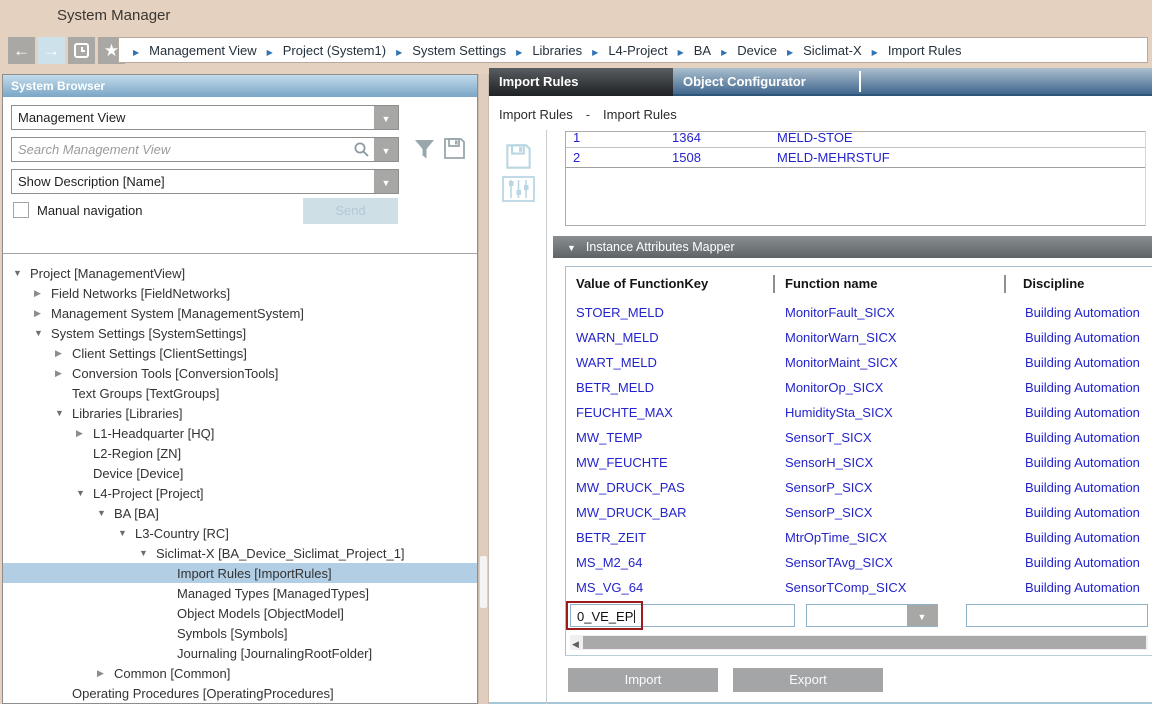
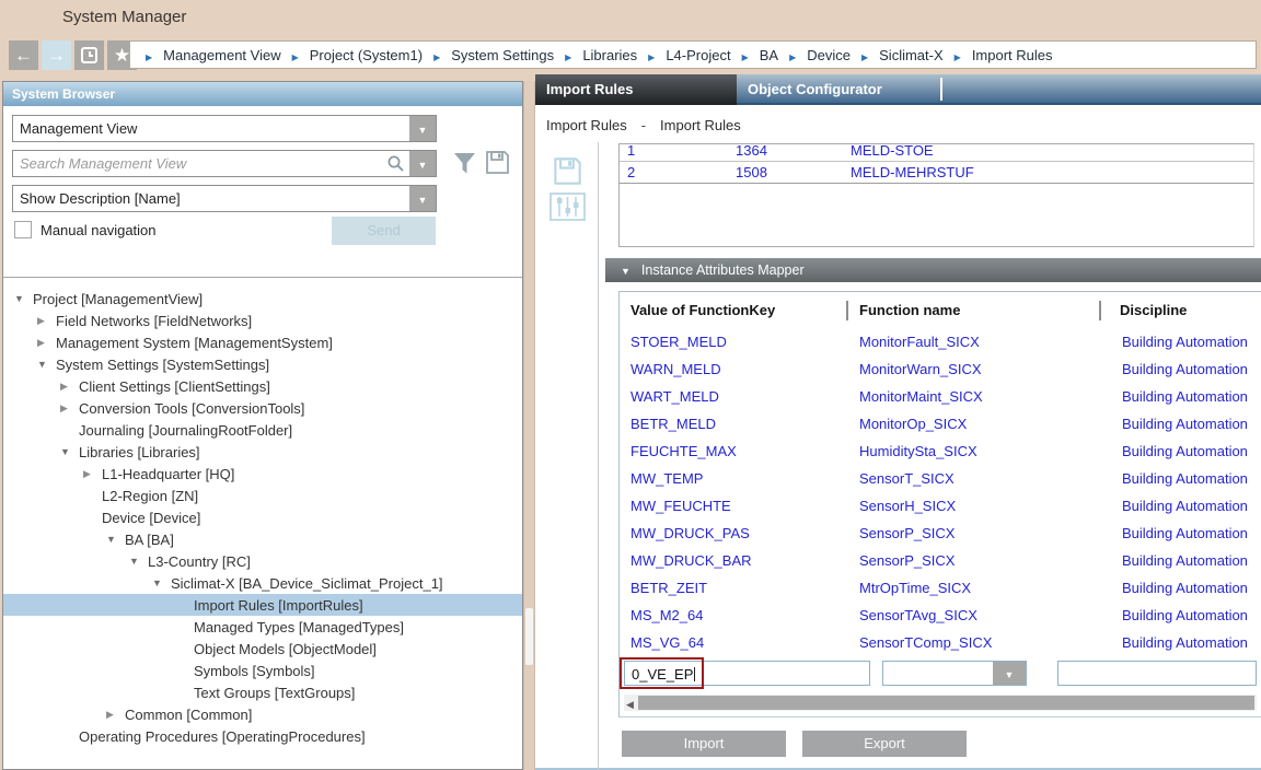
  System Manager
  Management View
  Project (System1)
  System Settings
  Libraries
  L4-Project
  BA
  Device
  Siclimat-X
  Import Rules
  System Browser
  Management View
  Search Management View
  Show Description [Name]
  Manual navigation
  Send
  Project [ManagementView]
  Field Networks [FieldNetworks]
  Management System [ManagementSystem]
  System Settings [SystemSettings]
  Client Settings [ClientSettings]
  Conversion Tools [ConversionTools]
- Text Groups [TextGroups]
+ Journaling [JournalingRootFolder]
  Libraries [Libraries]
  L1-Headquarter [HQ]
  L2-Region [ZN]
  Device [Device]
- L4-Project [Project]
  BA [BA]
  L3-Country [RC]
  Siclimat-X [BA_Device_Siclimat_Project_1]
  Import Rules [ImportRules]
  Managed Types [ManagedTypes]
  Object Models [ObjectModel]
  Symbols [Symbols]
- Journaling [JournalingRootFolder]
+ Text Groups [TextGroups]
  Common [Common]
  Operating Procedures [OperatingProcedures]
  Import Rules
  Object Configurator
  Import Rules - Import Rules
  1
  1364
  MELD-STOE
  2
  1508
  MELD-MEHRSTUF
  Instance Attributes Mapper
  Value of FunctionKey
  Function name
  Discipline
  STOER_MELD
  MonitorFault_SICX
  Building Automation
  WARN_MELD
  MonitorWarn_SICX
  Building Automation
  WART_MELD
  MonitorMaint_SICX
  Building Automation
  BETR_MELD
  MonitorOp_SICX
  Building Automation
  FEUCHTE_MAX
  HumiditySta_SICX
  Building Automation
  MW_TEMP
  SensorT_SICX
  Building Automation
  MW_FEUCHTE
  SensorH_SICX
  Building Automation
  MW_DRUCK_PAS
  SensorP_SICX
  Building Automation
  MW_DRUCK_BAR
  SensorP_SICX
  Building Automation
  BETR_ZEIT
  MtrOpTime_SICX
  Building Automation
  MS_M2_64
  SensorTAvg_SICX
  Building Automation
  MS_VG_64
  SensorTComp_SICX
  Building Automation
  0_VE_EP
  Import
  Export
